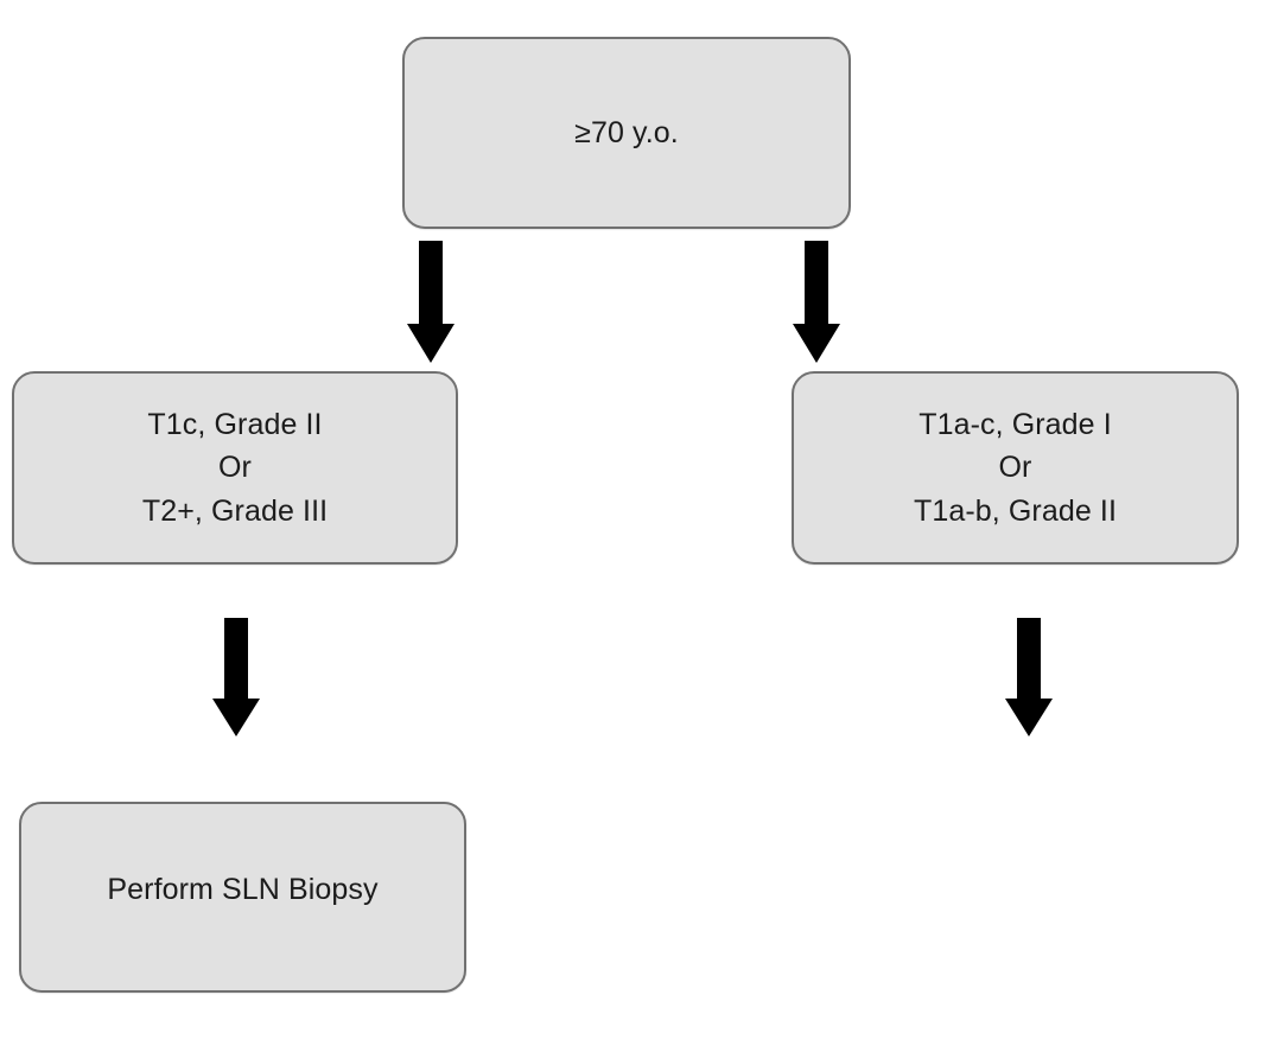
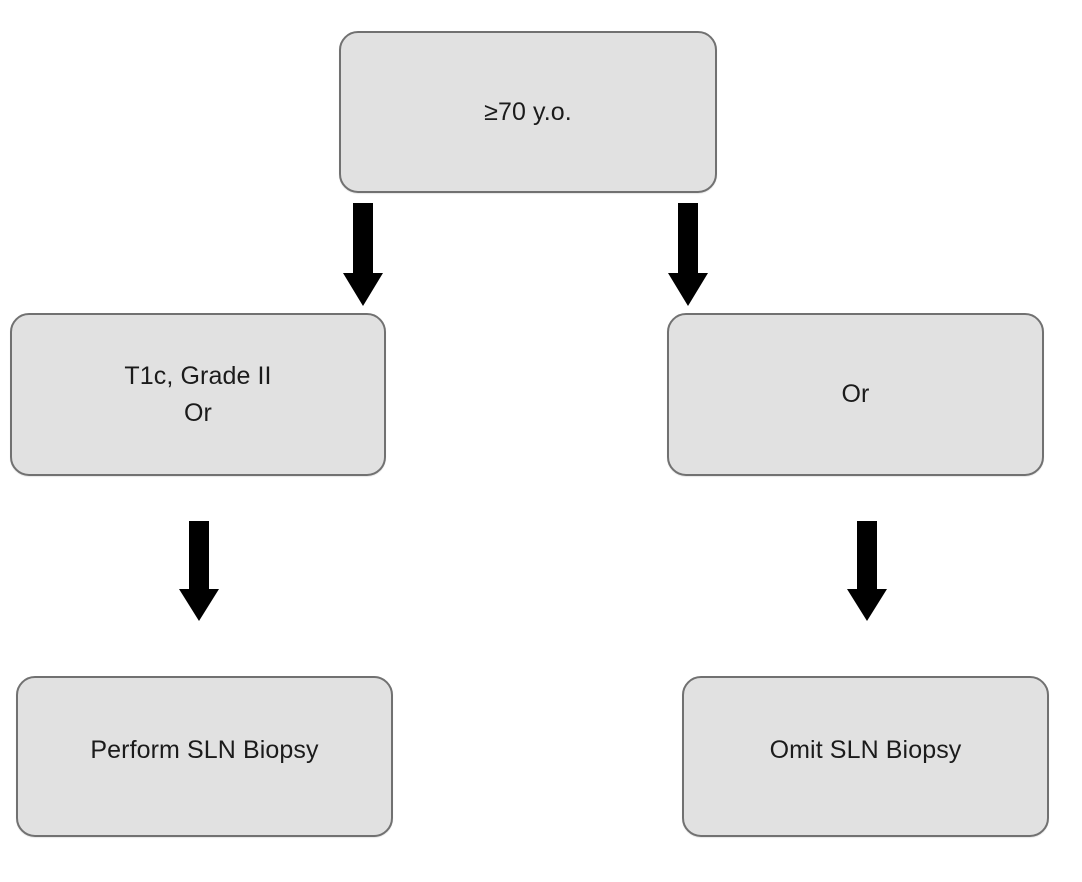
  ≥70 y.o.
  T1c, Grade II
  Or
- T2+, Grade III
- T1a-c, Grade I
  Or
- T1a-b, Grade II
  Perform SLN Biopsy
+ Omit SLN Biopsy
